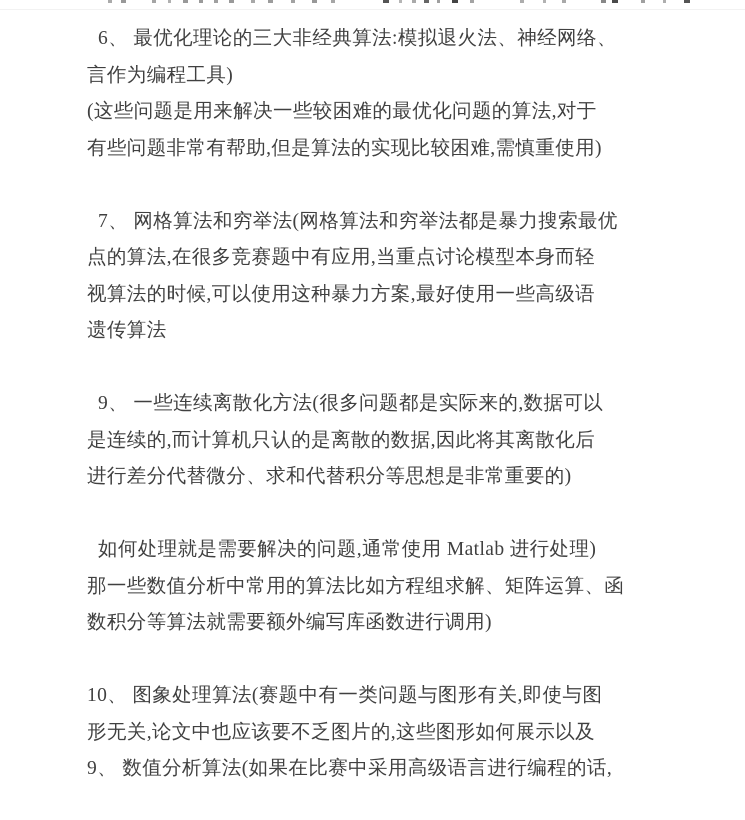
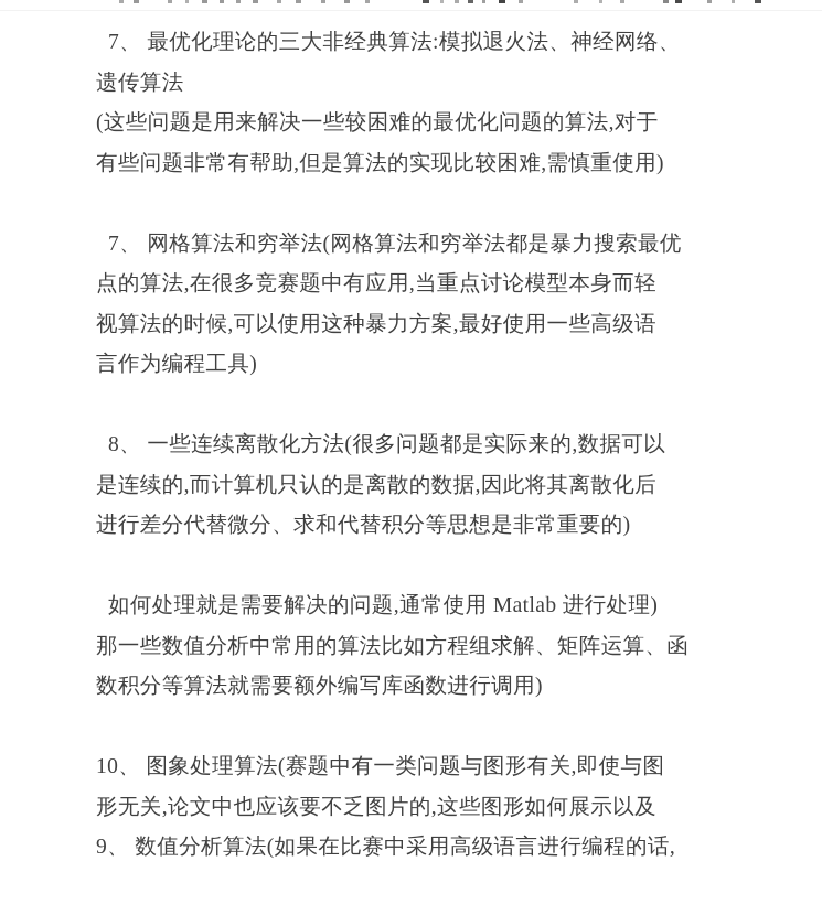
- 6、 最优化理论的三大非经典算法:模拟退火法、神经网络、
+ 7、 最优化理论的三大非经典算法:模拟退火法、神经网络、
- 言作为编程工具)
+ 遗传算法
  (这些问题是用来解决一些较困难的最优化问题的算法,对于
  有些问题非常有帮助,但是算法的实现比较困难,需慎重使用)
  7、 网格算法和穷举法(网格算法和穷举法都是暴力搜索最优
  点的算法,在很多竞赛题中有应用,当重点讨论模型本身而轻
  视算法的时候,可以使用这种暴力方案,最好使用一些高级语
- 遗传算法
+ 言作为编程工具)
- 9、 一些连续离散化方法(很多问题都是实际来的,数据可以
+ 8、 一些连续离散化方法(很多问题都是实际来的,数据可以
  是连续的,而计算机只认的是离散的数据,因此将其离散化后
  进行差分代替微分、求和代替积分等思想是非常重要的)
  如何处理就是需要解决的问题,通常使用 Matlab 进行处理)
  那一些数值分析中常用的算法比如方程组求解、矩阵运算、函
  数积分等算法就需要额外编写库函数进行调用)
  10、 图象处理算法(赛题中有一类问题与图形有关,即使与图
  形无关,论文中也应该要不乏图片的,这些图形如何展示以及
  9、 数值分析算法(如果在比赛中采用高级语言进行编程的话,
